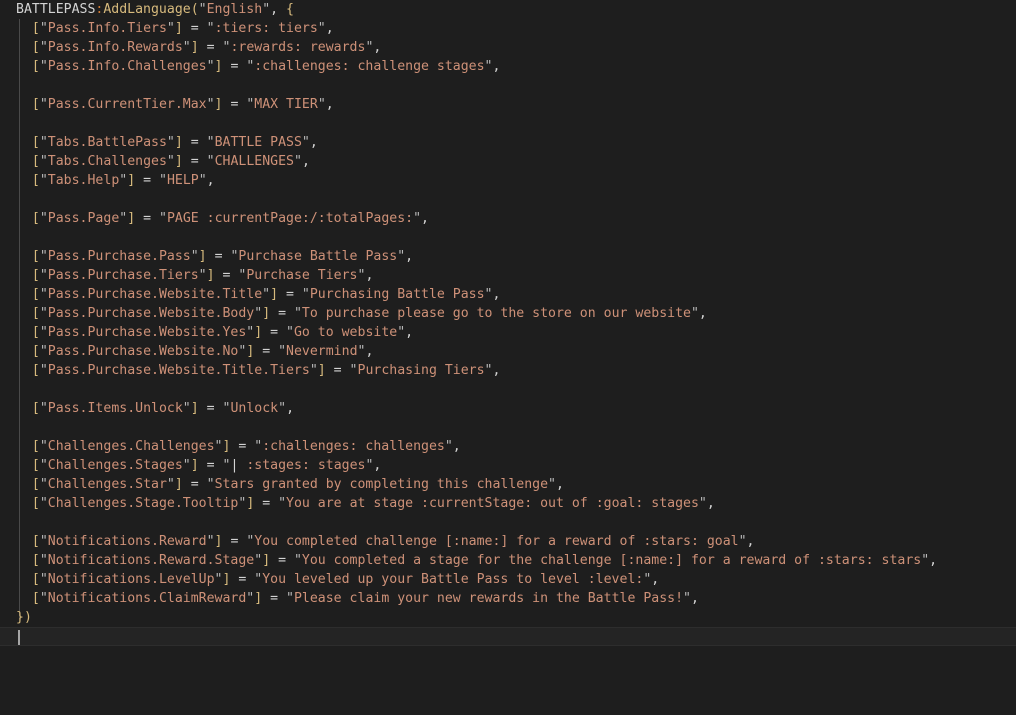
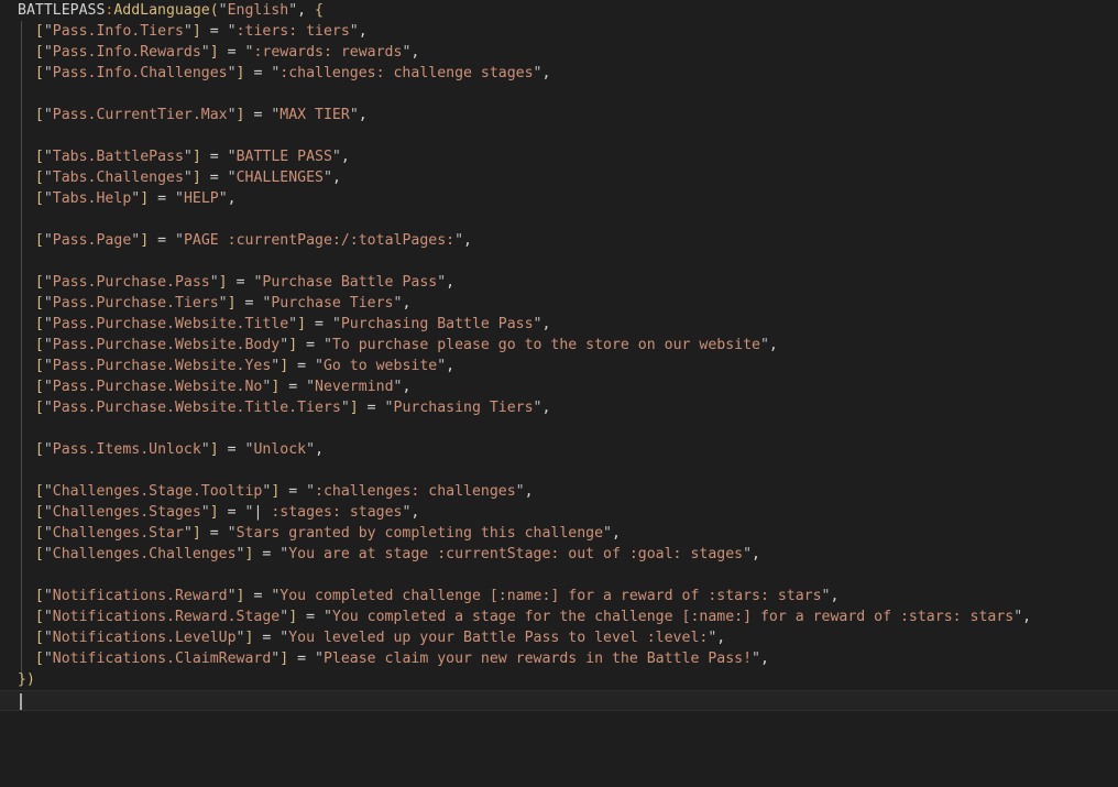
  BATTLEPASS:AddLanguage("English", {
  ["Pass.Info.Tiers"] = ":tiers: tiers",
  ["Pass.Info.Rewards"] = ":rewards: rewards",
  ["Pass.Info.Challenges"] = ":challenges: challenge stages",
  ["Pass.CurrentTier.Max"] = "MAX TIER",
  ["Tabs.BattlePass"] = "BATTLE PASS",
  ["Tabs.Challenges"] = "CHALLENGES",
  ["Tabs.Help"] = "HELP",
  ["Pass.Page"] = "PAGE :currentPage:/:totalPages:",
  ["Pass.Purchase.Pass"] = "Purchase Battle Pass",
  ["Pass.Purchase.Tiers"] = "Purchase Tiers",
  ["Pass.Purchase.Website.Title"] = "Purchasing Battle Pass",
  ["Pass.Purchase.Website.Body"] = "To purchase please go to the store on our website",
  ["Pass.Purchase.Website.Yes"] = "Go to website",
  ["Pass.Purchase.Website.No"] = "Nevermind",
  ["Pass.Purchase.Website.Title.Tiers"] = "Purchasing Tiers",
  ["Pass.Items.Unlock"] = "Unlock",
- ["Challenges.Challenges"] = ":challenges: challenges",
+ ["Challenges.Stage.Tooltip"] = ":challenges: challenges",
  ["Challenges.Stages"] = "| :stages: stages",
  ["Challenges.Star"] = "Stars granted by completing this challenge",
- ["Challenges.Stage.Tooltip"] = "You are at stage :currentStage: out of :goal: stages",
+ ["Challenges.Challenges"] = "You are at stage :currentStage: out of :goal: stages",
- ["Notifications.Reward"] = "You completed challenge [:name:] for a reward of :stars: goal",
+ ["Notifications.Reward"] = "You completed challenge [:name:] for a reward of :stars: stars",
  ["Notifications.Reward.Stage"] = "You completed a stage for the challenge [:name:] for a reward of :stars: stars",
  ["Notifications.LevelUp"] = "You leveled up your Battle Pass to level :level:",
  ["Notifications.ClaimReward"] = "Please claim your new rewards in the Battle Pass!",
  })
